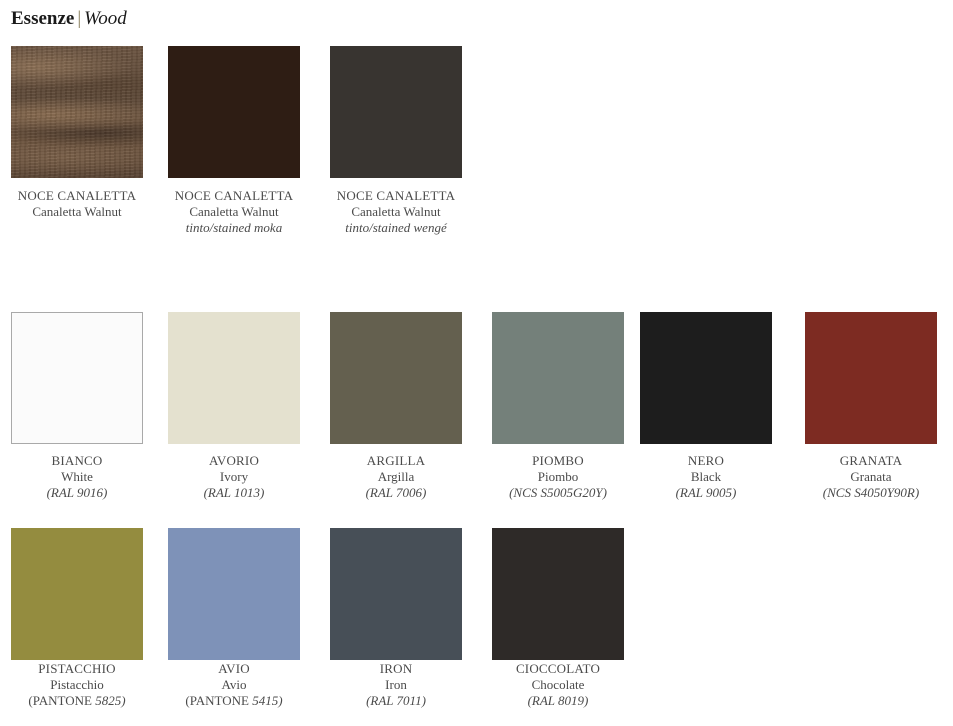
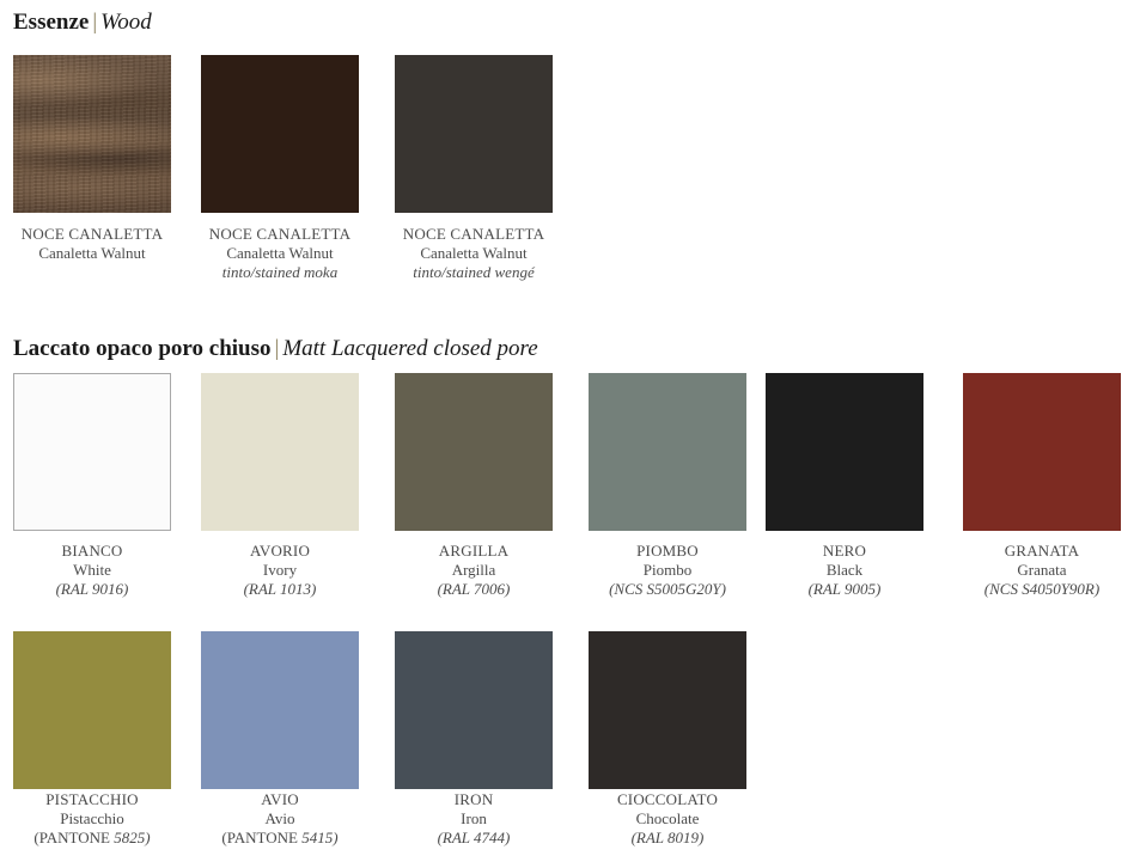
  Essenze | Wood
  NOCE CANALETTA
  Canaletta Walnut
  NOCE CANALETTA
  Canaletta Walnut
  tinto/stained moka
  NOCE CANALETTA
  Canaletta Walnut
  tinto/stained wengé
+ Laccato opaco poro chiuso | Matt Lacquered closed pore
  BIANCO
  White
  (RAL 9016)
  AVORIO
  Ivory
  (RAL 1013)
  ARGILLA
  Argilla
  (RAL 7006)
  PIOMBO
  Piombo
  (NCS S5005G20Y)
  NERO
  Black
  (RAL 9005)
  GRANATA
  Granata
  (NCS S4050Y90R)
  PISTACCHIO
  Pistacchio
  (PANTONE 5825)
  AVIO
  Avio
  (PANTONE 5415)
  IRON
  Iron
- (RAL 7011)
+ (RAL 4744)
  CIOCCOLATO
  Chocolate
  (RAL 8019)
